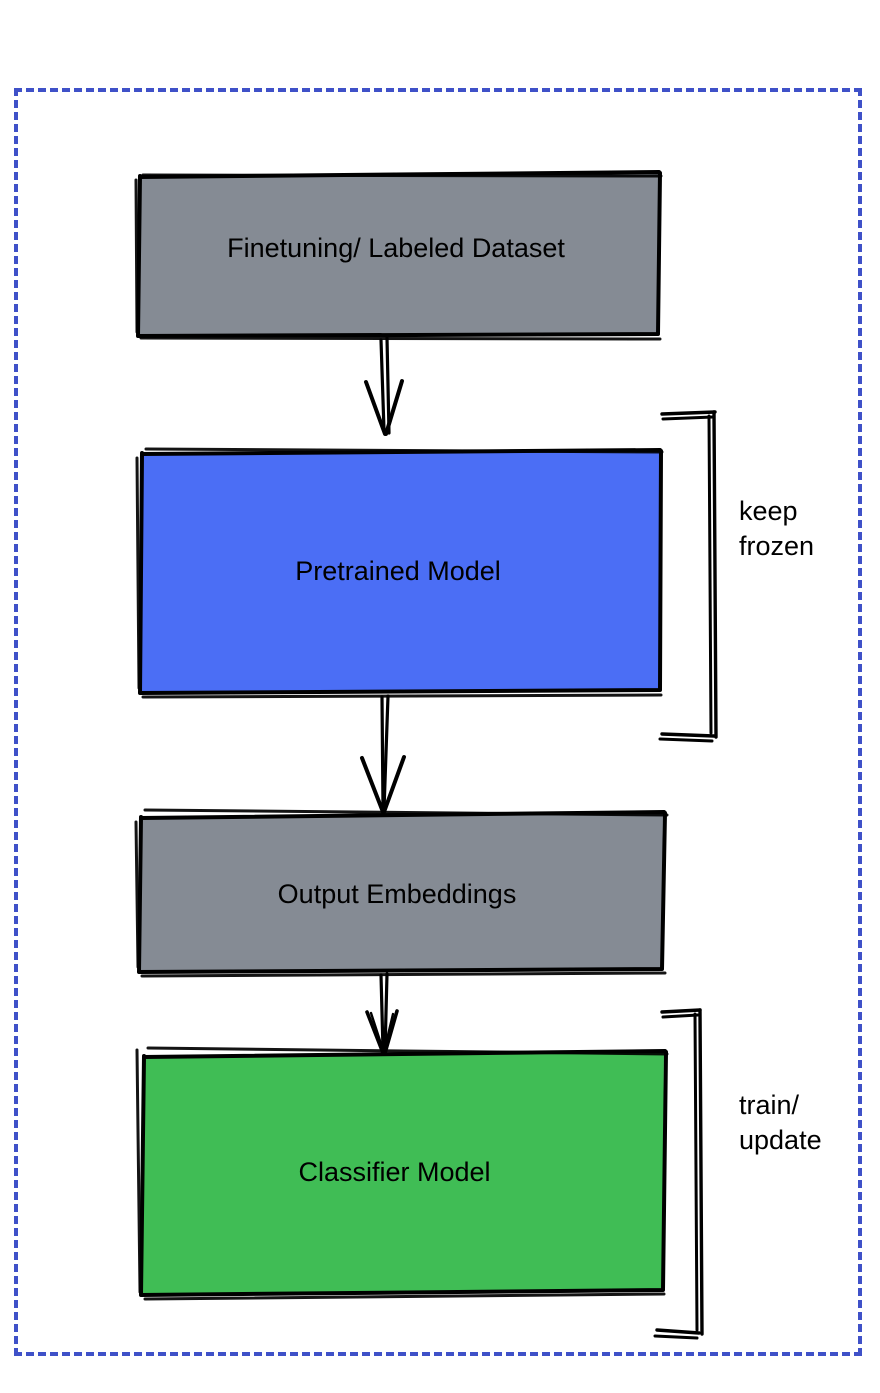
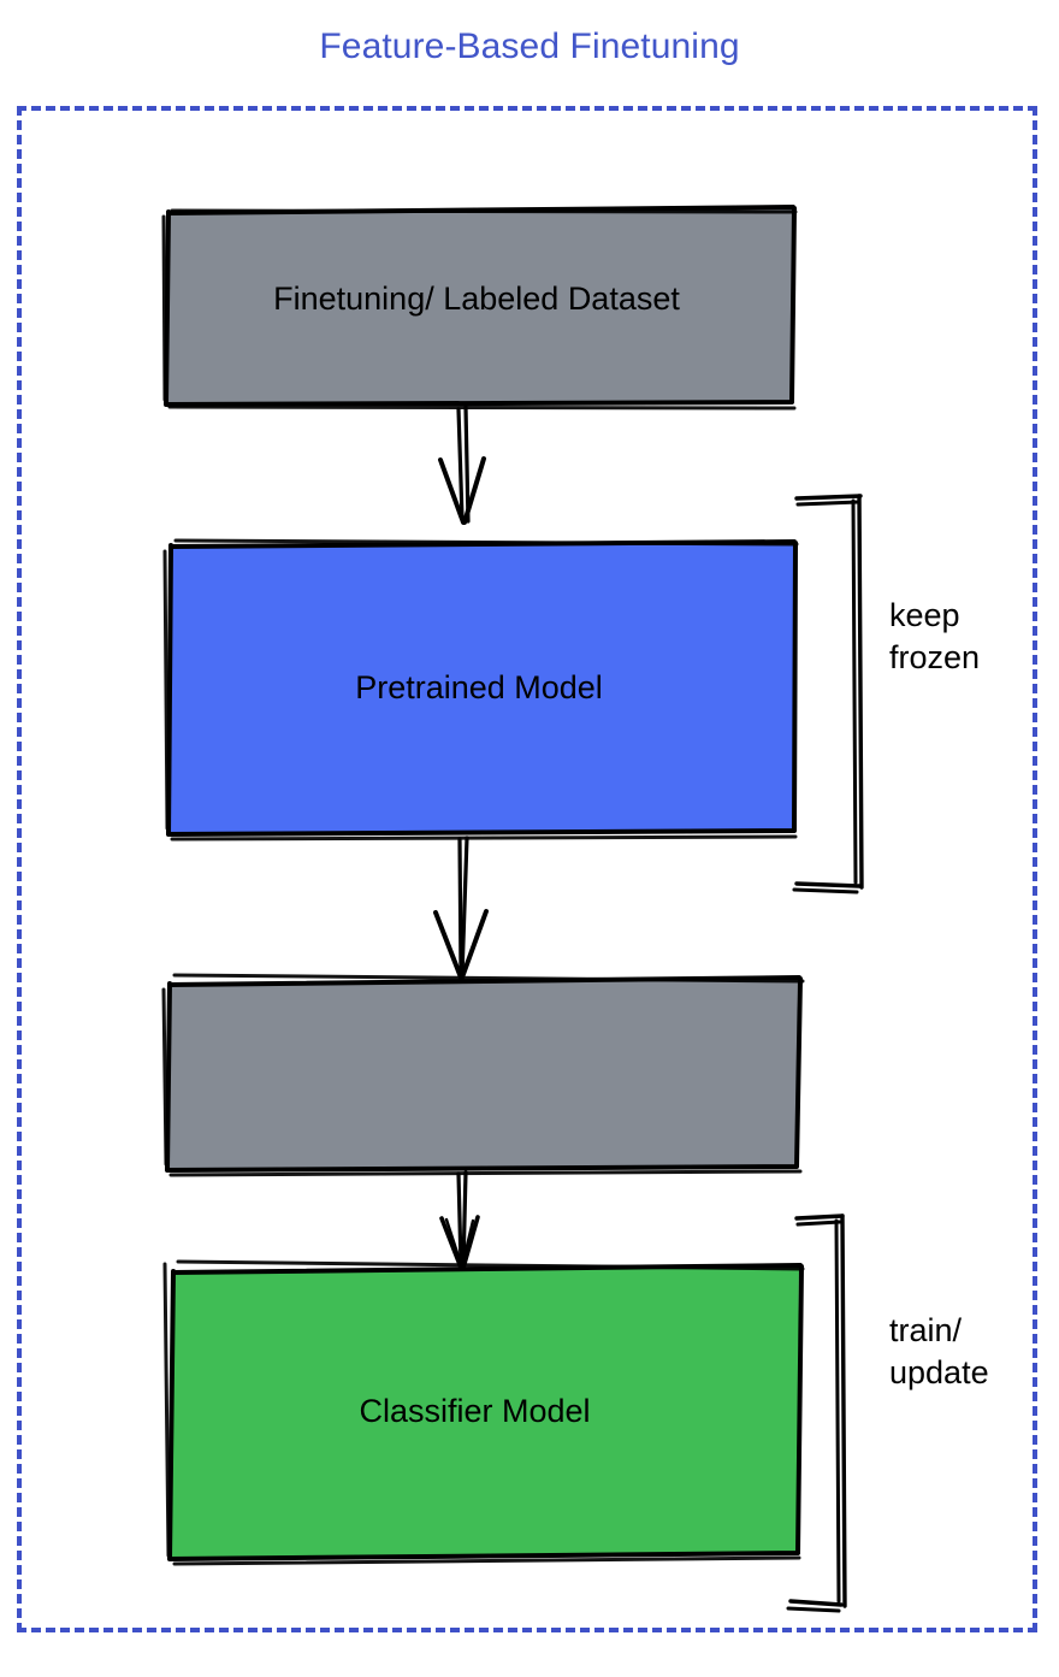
+ Feature-Based Finetuning
  Finetuning/ Labeled Dataset
  Pretrained Model
- Output Embeddings
  Classifier Model
  keep
  frozen
  train/
  update
